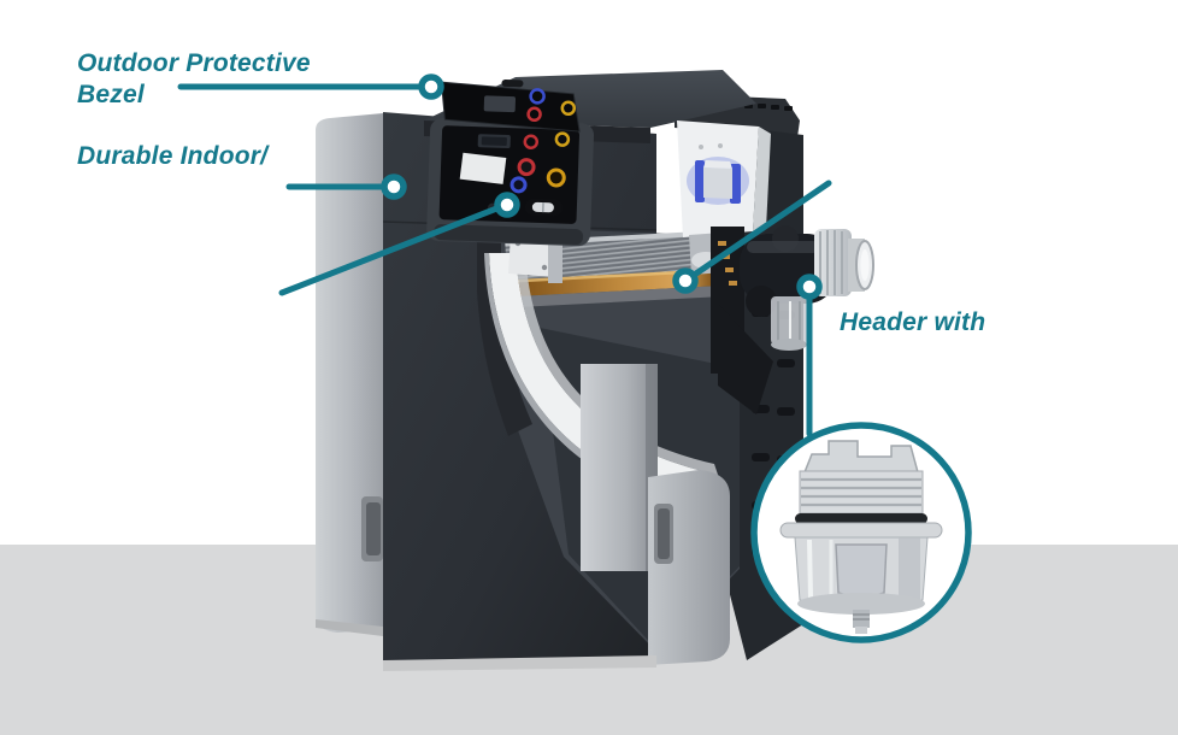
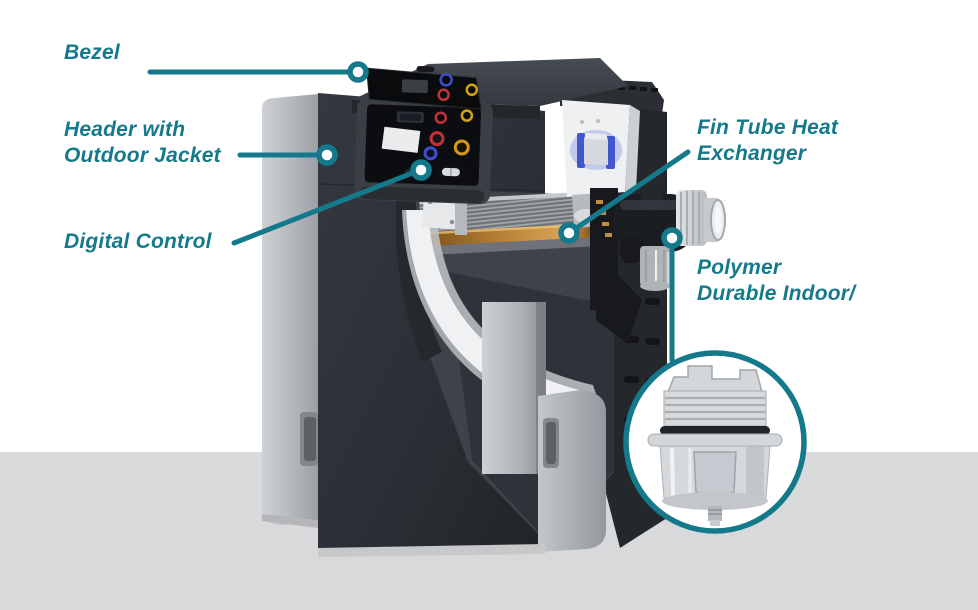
- Outdoor Protective
  Bezel
- Durable Indoor/
+ Header with
+ Outdoor Jacket
+ Digital Control
+ Fin Tube Heat
+ Exchanger
+ Polymer
- Header with
+ Durable Indoor/
